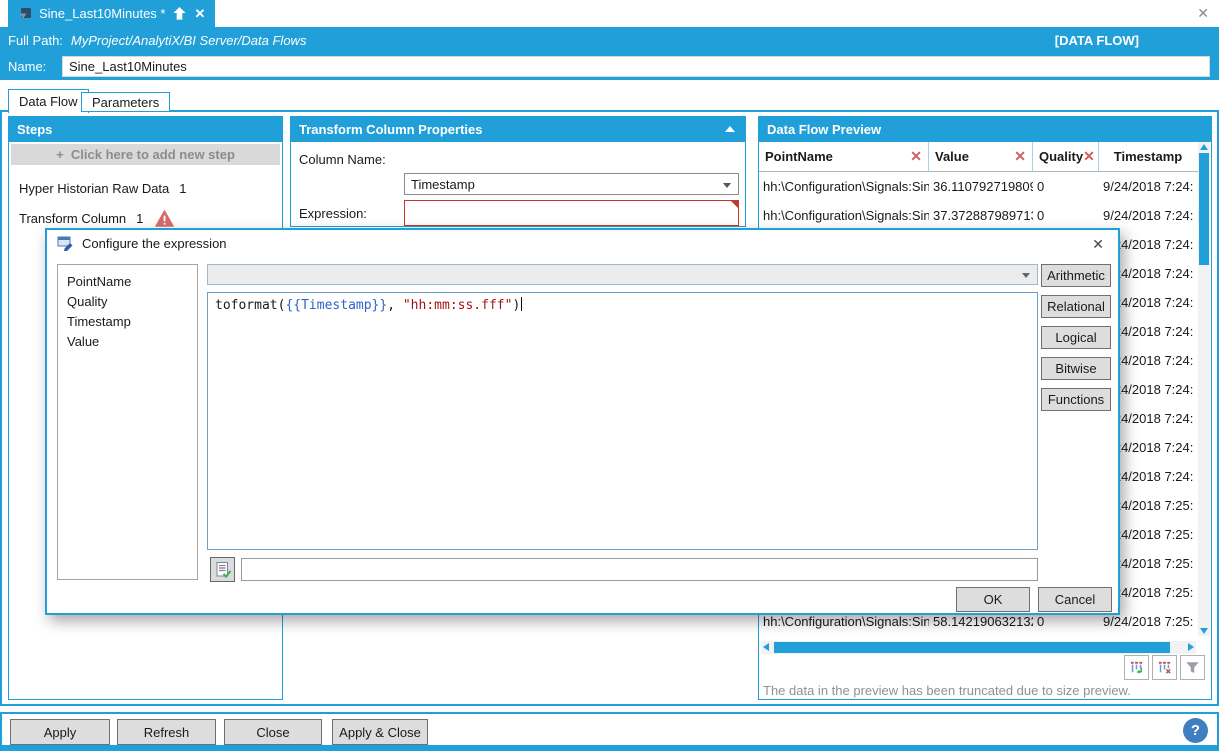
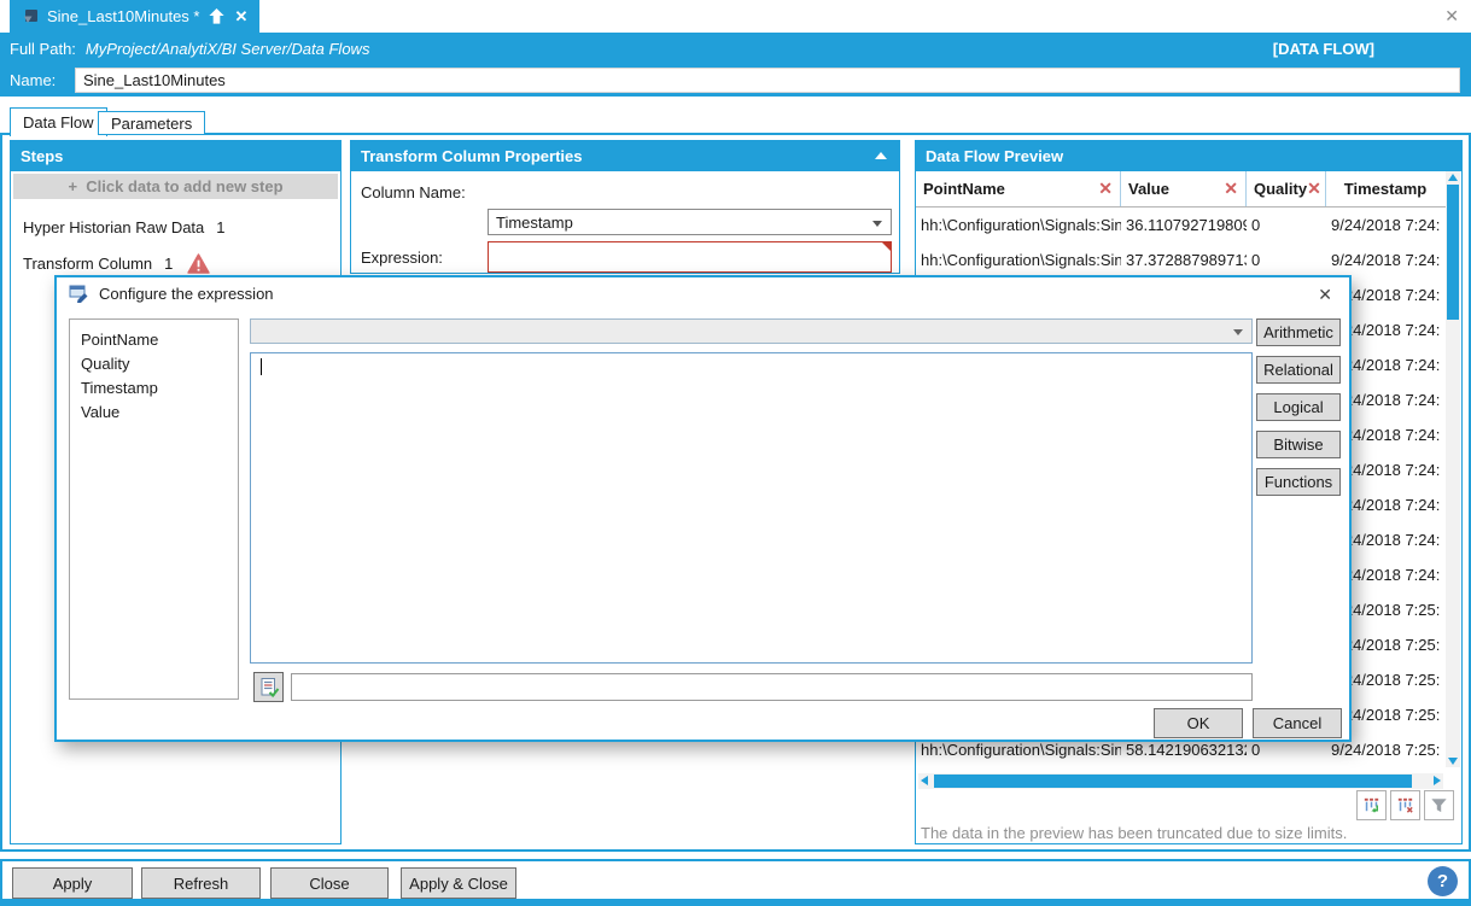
  Sine_Last10Minutes *
  ✕
  ✕
  Full Path:
  MyProject/AnalytiX/BI Server/Data Flows
  [DATA FLOW]
  Name:
  Sine_Last10Minutes
  Data Flow
  Parameters
  Steps
- + Click here to add new step
+ + Click data to add new step
  Hyper Historian Raw Data
  1
  Transform Column
  1
  Transform Column Properties
  Column Name:
  Timestamp
  Expression:
  Data Flow Preview
  PointName
  Value
  Quality
  Timestamp
  hh:\Configuration\Signals:Sin
  36.11079271980
  0
  9/24/2018 7:24:
  hh:\Configuration\Signals:Sin
  37.37288798971
  0
  9/24/2018 7:24:
  4/2018 7:24:
  4/2018 7:24:
  4/2018 7:24:
  4/2018 7:24:
  4/2018 7:24:
  4/2018 7:24:
  4/2018 7:24:
  4/2018 7:24:
  4/2018 7:24:
  4/2018 7:25:
  4/2018 7:25:
  4/2018 7:25:
  4/2018 7:25:
  hh:\Configuration\Signals:Sin
  58.14219063213
  0
  9/24/2018 7:25:
- The data in the preview has been truncated due to size preview.
+ The data in the preview has been truncated due to size limits.
  Configure the expression
  ✕
  PointName
  Quality
  Timestamp
  Value
- toformat({{Timestamp}}, "hh:mm:ss.fff")
  Arithmetic
  Relational
  Logical
  Bitwise
  Functions
  OK
  Cancel
  Apply
  Refresh
  Close
  Apply & Close
  ?
